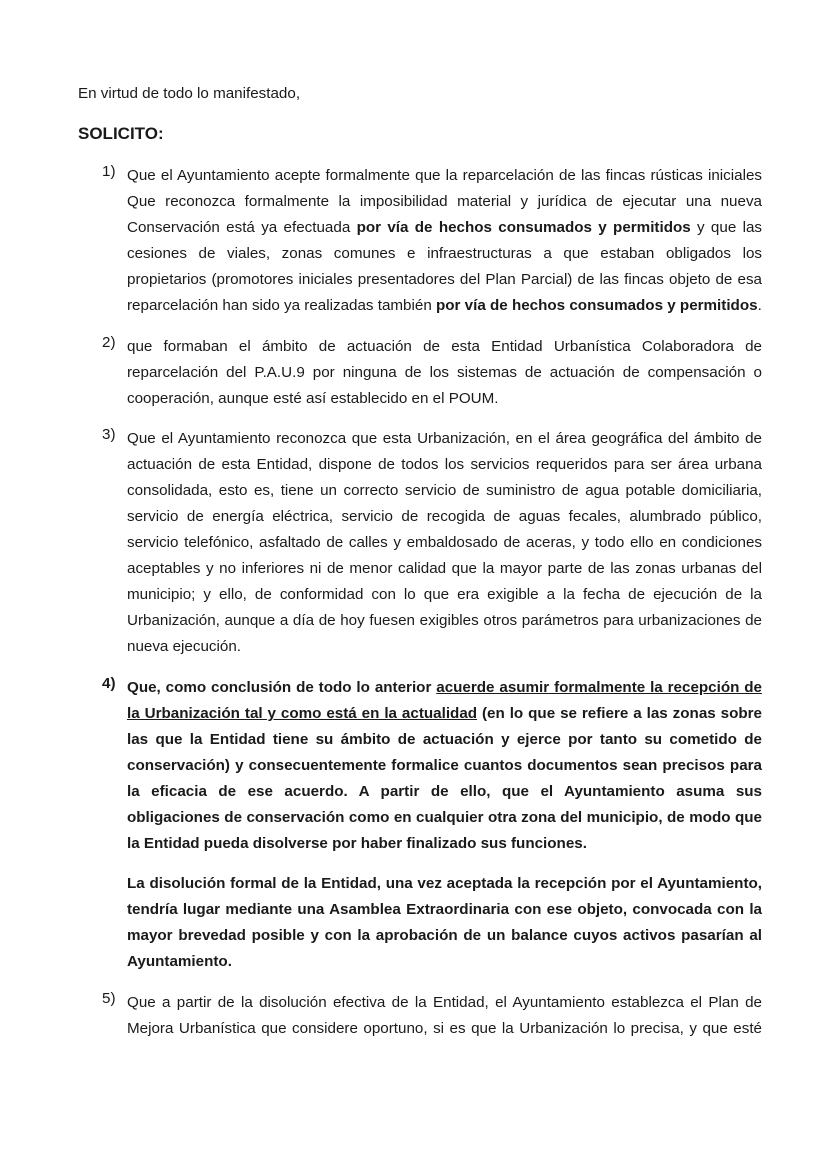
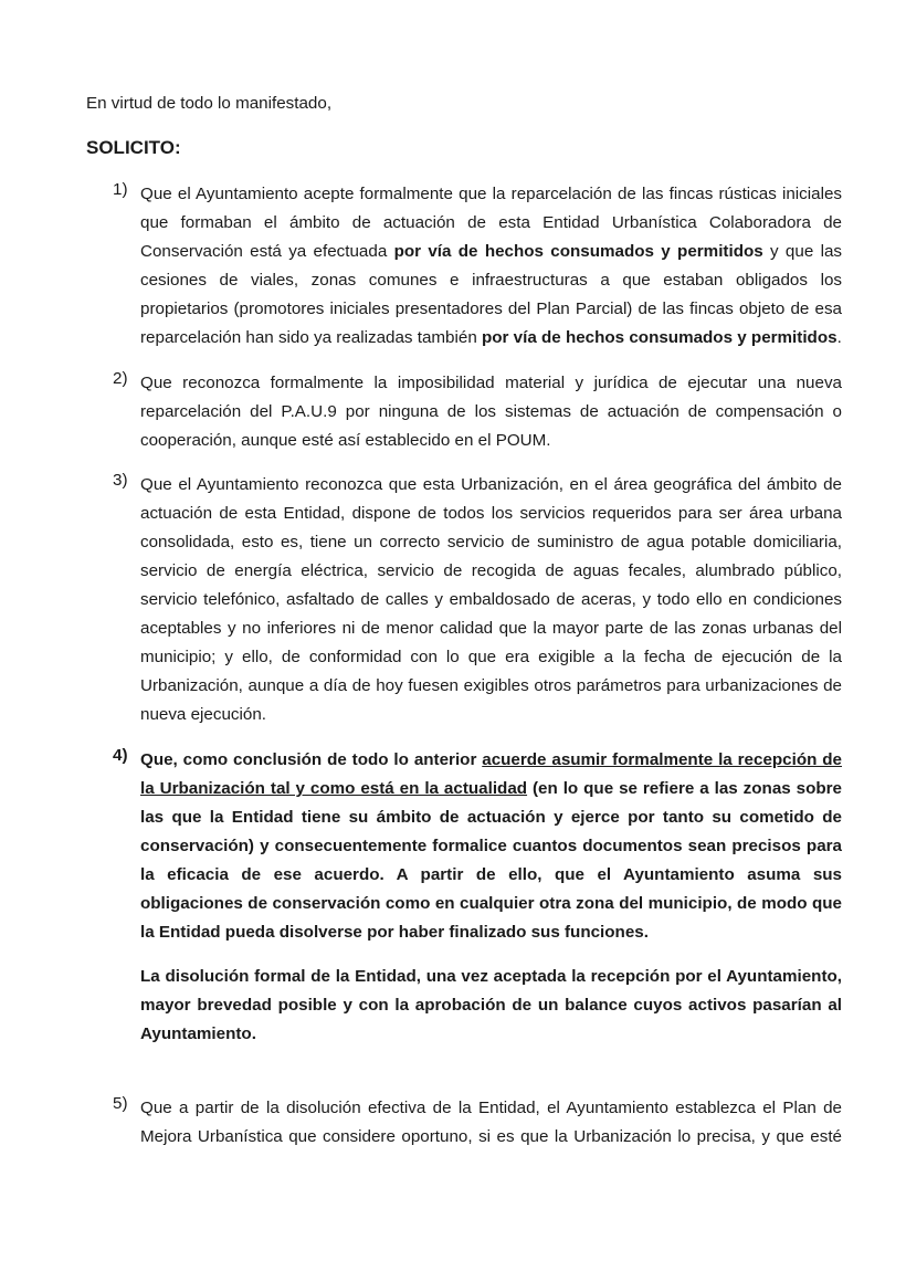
  En virtud de todo lo manifestado,
  SOLICITO:
  1)
  Que el Ayuntamiento acepte formalmente que la reparcelación de las fincas rústicas iniciales
- Que reconozca formalmente la imposibilidad material y jurídica de ejecutar una nueva
+ que formaban el ámbito de actuación de esta Entidad Urbanística Colaboradora de
  Conservación está ya efectuada por vía de hechos consumados y permitidos y que las
  cesiones de viales, zonas comunes e infraestructuras a que estaban obligados los
  propietarios (promotores iniciales presentadores del Plan Parcial) de las fincas objeto de esa
  reparcelación han sido ya realizadas también por vía de hechos consumados y permitidos.
  2)
- que formaban el ámbito de actuación de esta Entidad Urbanística Colaboradora de
+ Que reconozca formalmente la imposibilidad material y jurídica de ejecutar una nueva
  reparcelación del P.A.U.9 por ninguna de los sistemas de actuación de compensación o
  cooperación, aunque esté así establecido en el POUM.
  3)
  Que el Ayuntamiento reconozca que esta Urbanización, en el área geográfica del ámbito de
  actuación de esta Entidad, dispone de todos los servicios requeridos para ser área urbana
  consolidada, esto es, tiene un correcto servicio de suministro de agua potable domiciliaria,
  servicio de energía eléctrica, servicio de recogida de aguas fecales, alumbrado público,
  servicio telefónico, asfaltado de calles y embaldosado de aceras, y todo ello en condiciones
  aceptables y no inferiores ni de menor calidad que la mayor parte de las zonas urbanas del
  municipio; y ello, de conformidad con lo que era exigible a la fecha de ejecución de la
  Urbanización, aunque a día de hoy fuesen exigibles otros parámetros para urbanizaciones de
  nueva ejecución.
  4)
  Que, como conclusión de todo lo anterior acuerde asumir formalmente la recepción de
  la Urbanización tal y como está en la actualidad (en lo que se refiere a las zonas sobre
  las que la Entidad tiene su ámbito de actuación y ejerce por tanto su cometido de
  conservación) y consecuentemente formalice cuantos documentos sean precisos para
  la eficacia de ese acuerdo. A partir de ello, que el Ayuntamiento asuma sus
  obligaciones de conservación como en cualquier otra zona del municipio, de modo que
  la Entidad pueda disolverse por haber finalizado sus funciones.
  La disolución formal de la Entidad, una vez aceptada la recepción por el Ayuntamiento,
- tendría lugar mediante una Asamblea Extraordinaria con ese objeto, convocada con la
  mayor brevedad posible y con la aprobación de un balance cuyos activos pasarían al
  Ayuntamiento.
  5)
  Que a partir de la disolución efectiva de la Entidad, el Ayuntamiento establezca el Plan de
  Mejora Urbanística que considere oportuno, si es que la Urbanización lo precisa, y que esté
